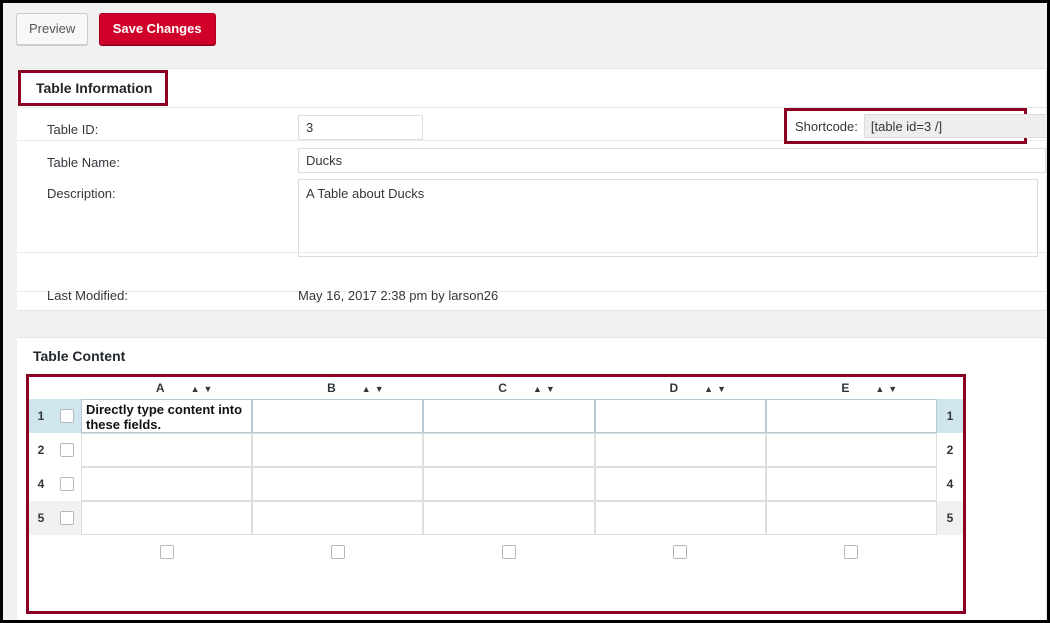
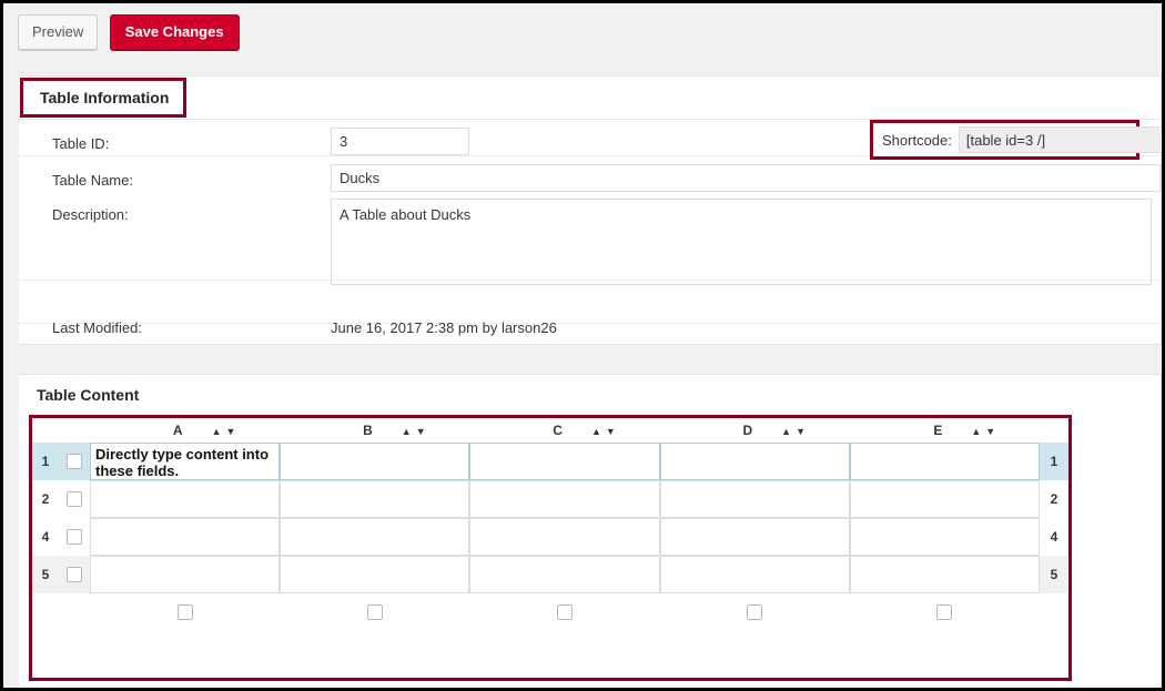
  Preview Save Changes
  Table Information
  Table ID:
  3
  Table Name:
  Ducks
  Description:
  A Table about Ducks
  Last Modified:
- May 16, 2017 2:38 pm by larson26
+ June 16, 2017 2:38 pm by larson26
  Shortcode:
  [table id=3 /]
  Table Content
  		A ▲ ▼	B ▲ ▼	C ▲ ▼	D ▲ ▼	E ▲ ▼
  2							2
  4							4
  5							5
